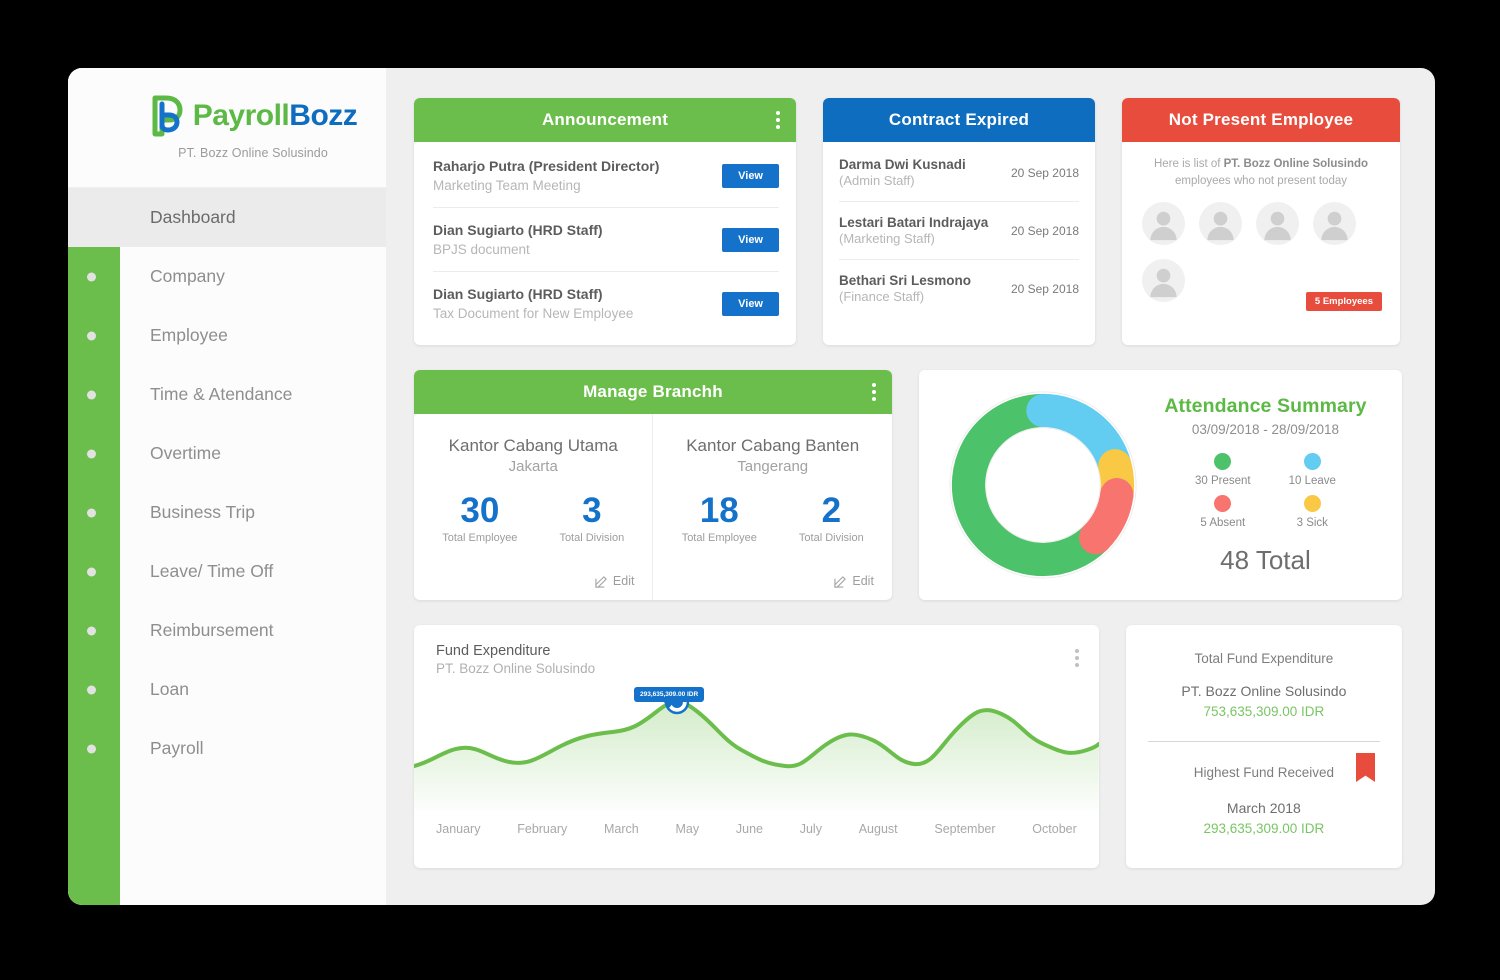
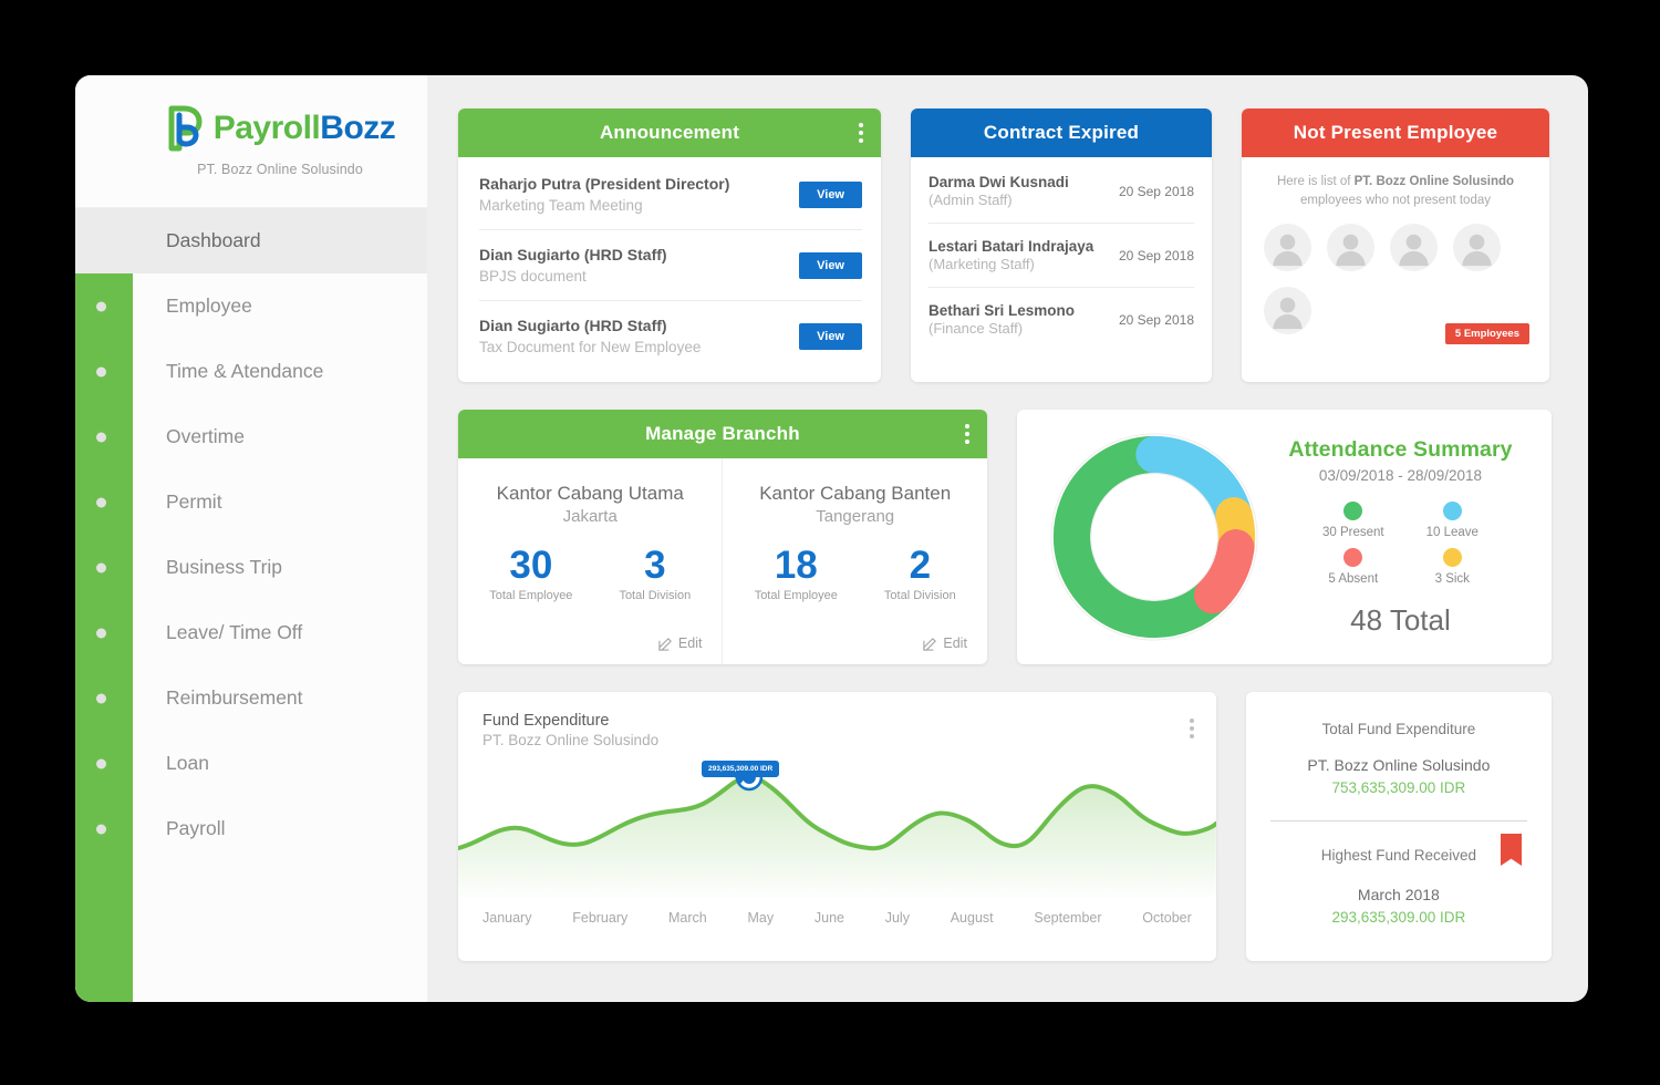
  PayrollBozz
  PT. Bozz Online Solusindo
  Dashboard
- Company
  Employee
  Time & Atendance
  Overtime
+ Permit
  Business Trip
  Leave/ Time Off
  Reimbursement
  Loan
  Payroll
  Announcement
  Raharjo Putra (President Director)
  Marketing Team Meeting
  View
  Dian Sugiarto (HRD Staff)
  BPJS document
  View
  Dian Sugiarto (HRD Staff)
  Tax Document for New Employee
  View
  Contract Expired
  Darma Dwi Kusnadi
  (Admin Staff)
  20 Sep 2018
  Lestari Batari Indrajaya
  (Marketing Staff)
  20 Sep 2018
  Bethari Sri Lesmono
  (Finance Staff)
  20 Sep 2018
  Not Present Employee
  Here is list of PT. Bozz Online Solusindo
  employees who not present today
  5 Employees
  Manage Branchh
  Kantor Cabang Utama
  Jakarta
  30
  Total Employee
  3
  Total Division
  Edit
  Kantor Cabang Banten
  Tangerang
  18
  Total Employee
  2
  Total Division
  Edit
  Attendance Summary
  03/09/2018 - 28/09/2018
  30 Present
  10 Leave
  5 Absent
  3 Sick
  48 Total
  Fund Expenditure
  PT. Bozz Online Solusindo
  January
  February
  March
  May
  June
  July
  August
  September
  October
  Total Fund Expenditure
  PT. Bozz Online Solusindo
  753,635,309.00 IDR
  Highest Fund Received
  March 2018
  293,635,309.00 IDR
